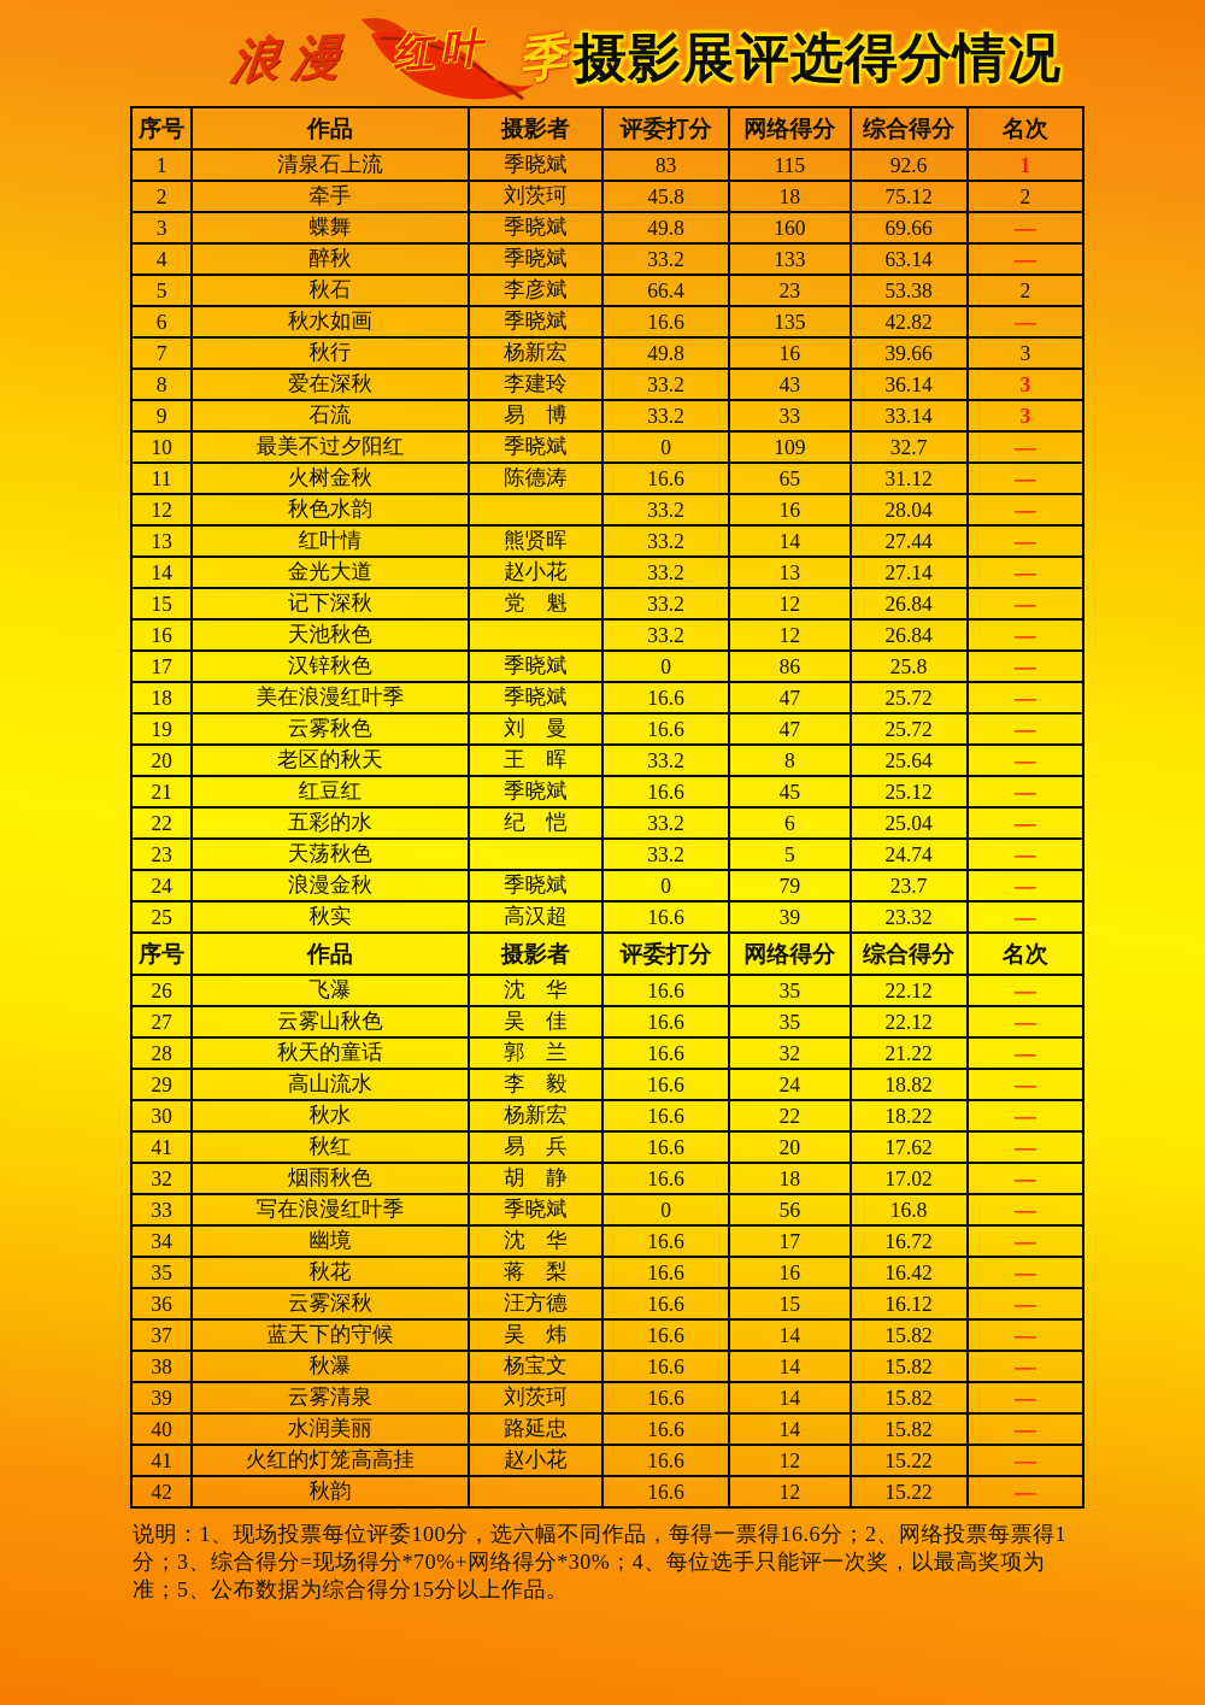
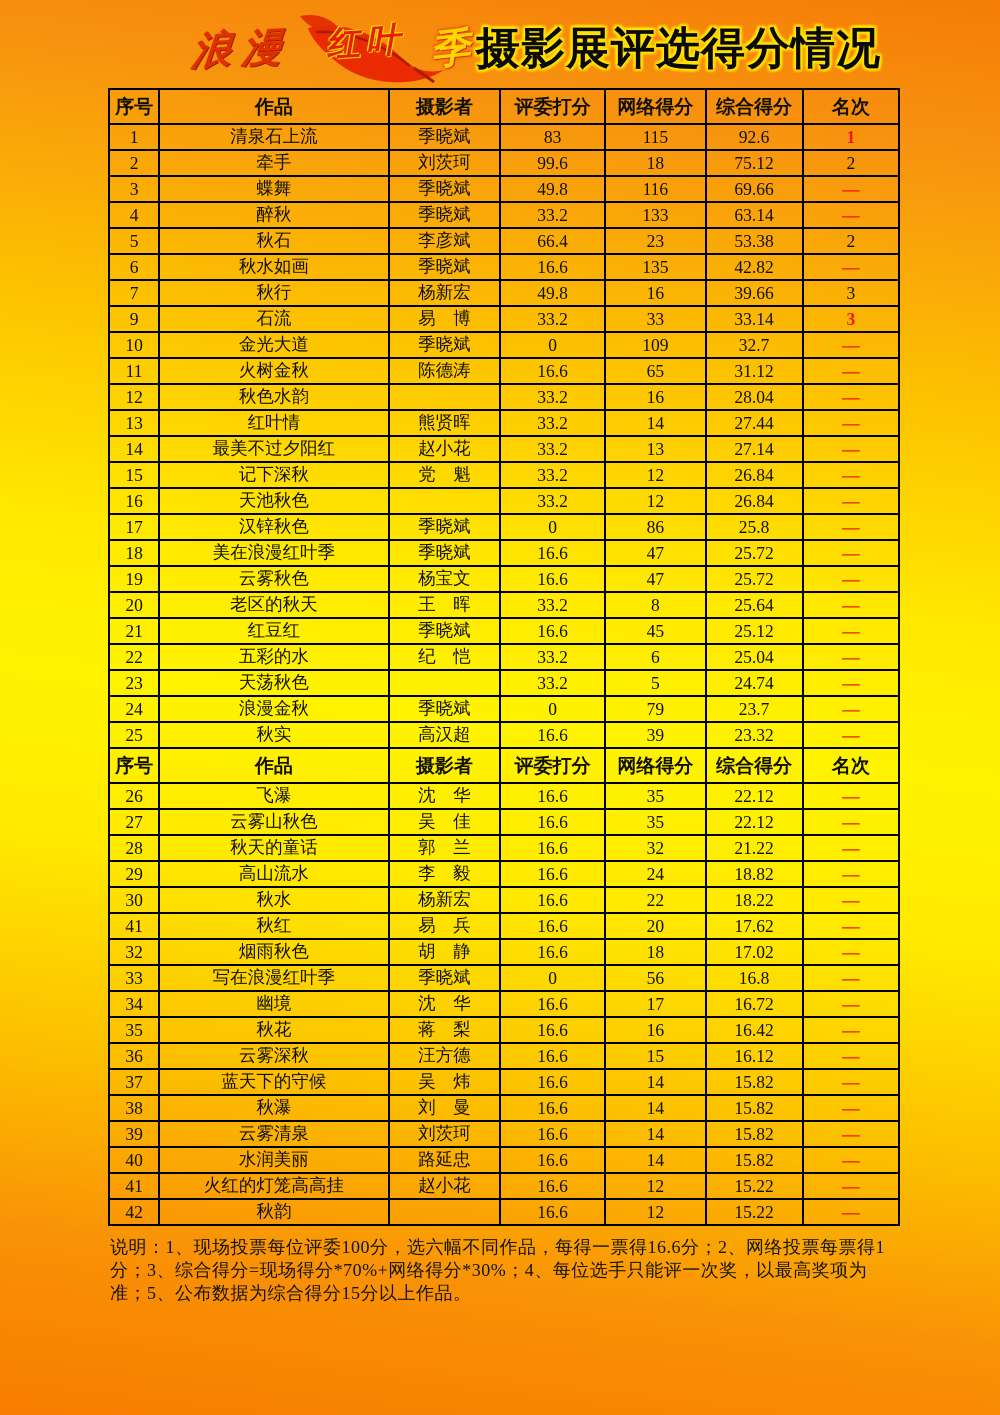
  摄影展评选得分情况
  序号	作品	摄影者	评委打分	网络得分	综合得分	名次
  1	清泉石上流	季晓斌	83	115	92.6	1
- 2	牵手	刘茨珂	45.8	18	75.12	2
+ 2	牵手	刘茨珂	99.6	18	75.12	2
- 3	蝶舞	季晓斌	49.8	160	69.66	—
+ 3	蝶舞	季晓斌	49.8	116	69.66	—
  4	醉秋	季晓斌	33.2	133	63.14	—
  5	秋石	李彦斌	66.4	23	53.38	2
  6	秋水如画	季晓斌	16.6	135	42.82	—
  7	秋行	杨新宏	49.8	16	39.66	3
- 8	爱在深秋	李建玲	33.2	43	36.14	3
  9	石流	易 博	33.2	33	33.14	3
- 10	最美不过夕阳红	季晓斌	0	109	32.7	—
+ 10	金光大道	季晓斌	0	109	32.7	—
  11	火树金秋	陈德涛	16.6	65	31.12	—
  12	秋色水韵		33.2	16	28.04	—
  13	红叶情	熊贤晖	33.2	14	27.44	—
- 14	金光大道	赵小花	33.2	13	27.14	—
+ 14	最美不过夕阳红	赵小花	33.2	13	27.14	—
  15	记下深秋	党 魁	33.2	12	26.84	—
  16	天池秋色		33.2	12	26.84	—
  17	汉锌秋色	季晓斌	0	86	25.8	—
  18	美在浪漫红叶季	季晓斌	16.6	47	25.72	—
- 19	云雾秋色	刘 曼	16.6	47	25.72	—
+ 19	云雾秋色	杨宝文	16.6	47	25.72	—
  20	老区的秋天	王 晖	33.2	8	25.64	—
  21	红豆红	季晓斌	16.6	45	25.12	—
  22	五彩的水	纪 恺	33.2	6	25.04	—
  23	天荡秋色		33.2	5	24.74	—
  24	浪漫金秋	季晓斌	0	79	23.7	—
  25	秋实	高汉超	16.6	39	23.32	—
  序号	作品	摄影者	评委打分	网络得分	综合得分	名次
  26	飞瀑	沈 华	16.6	35	22.12	—
  27	云雾山秋色	吴 佳	16.6	35	22.12	—
  28	秋天的童话	郭 兰	16.6	32	21.22	—
  29	高山流水	李 毅	16.6	24	18.82	—
  30	秋水	杨新宏	16.6	22	18.22	—
  41	秋红	易 兵	16.6	20	17.62	—
  32	烟雨秋色	胡 静	16.6	18	17.02	—
  33	写在浪漫红叶季	季晓斌	0	56	16.8	—
  34	幽境	沈 华	16.6	17	16.72	—
  35	秋花	蒋 梨	16.6	16	16.42	—
  36	云雾深秋	汪方德	16.6	15	16.12	—
  37	蓝天下的守候	吴 炜	16.6	14	15.82	—
- 38	秋瀑	杨宝文	16.6	14	15.82	—
+ 38	秋瀑	刘 曼	16.6	14	15.82	—
  39	云雾清泉	刘茨珂	16.6	14	15.82	—
  40	水润美丽	路延忠	16.6	14	15.82	—
  41	火红的灯笼高高挂	赵小花	16.6	12	15.22	—
  42	秋韵		16.6	12	15.22	—
  说明：1、现场投票每位评委100分，选六幅不同作品，每得一票得16.6分；2、网络投票每票得1分；3、综合得分=现场得分*70%+网络得分*30%；4、每位选手只能评一次奖，以最高奖项为准；5、公布数据为综合得分15分以上作品。
